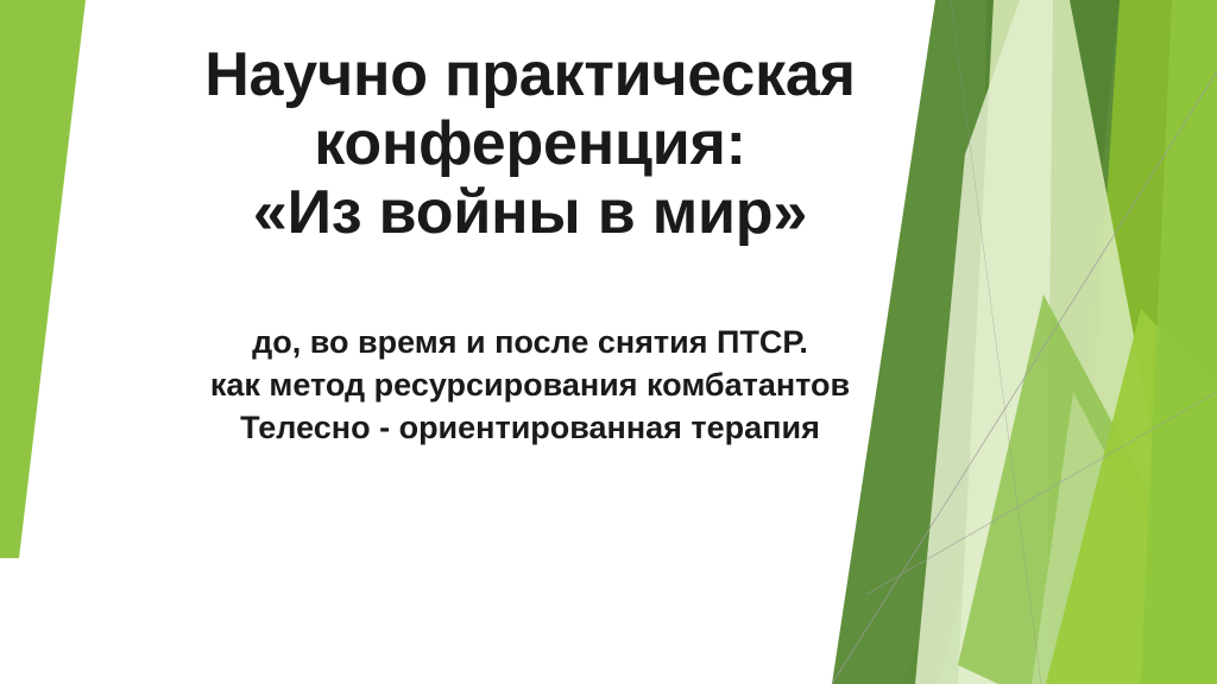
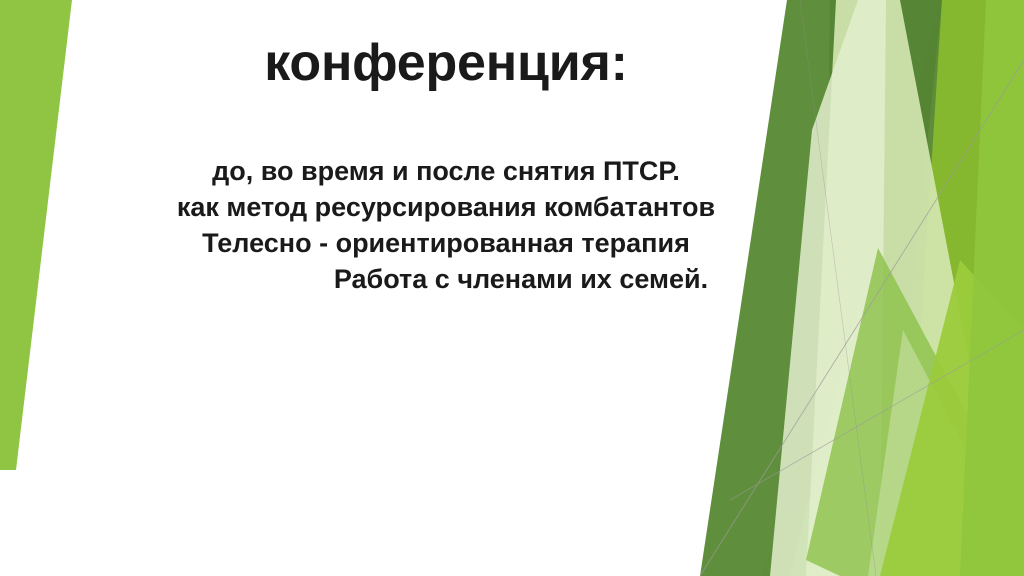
- Научно практическая
  конференция:
- «Из войны в мир»
  до, во время и после снятия ПТСР.
  как метод ресурсирования комбатантов
  Телесно - ориентированная терапия
+ Работа с членами их семей.
